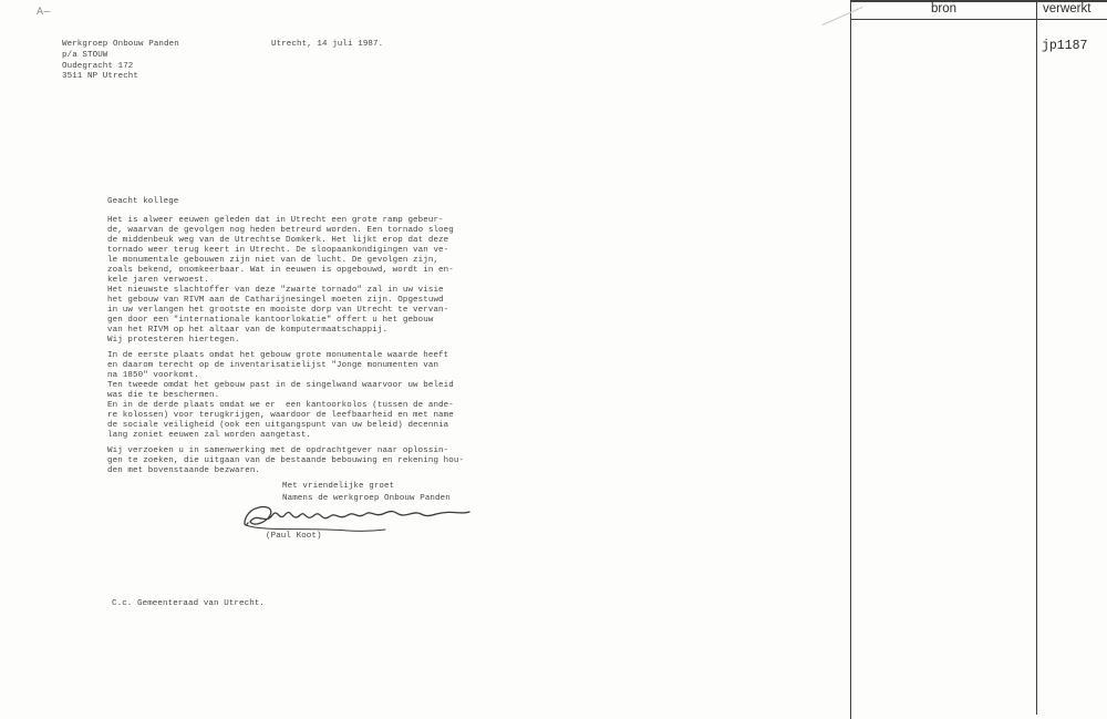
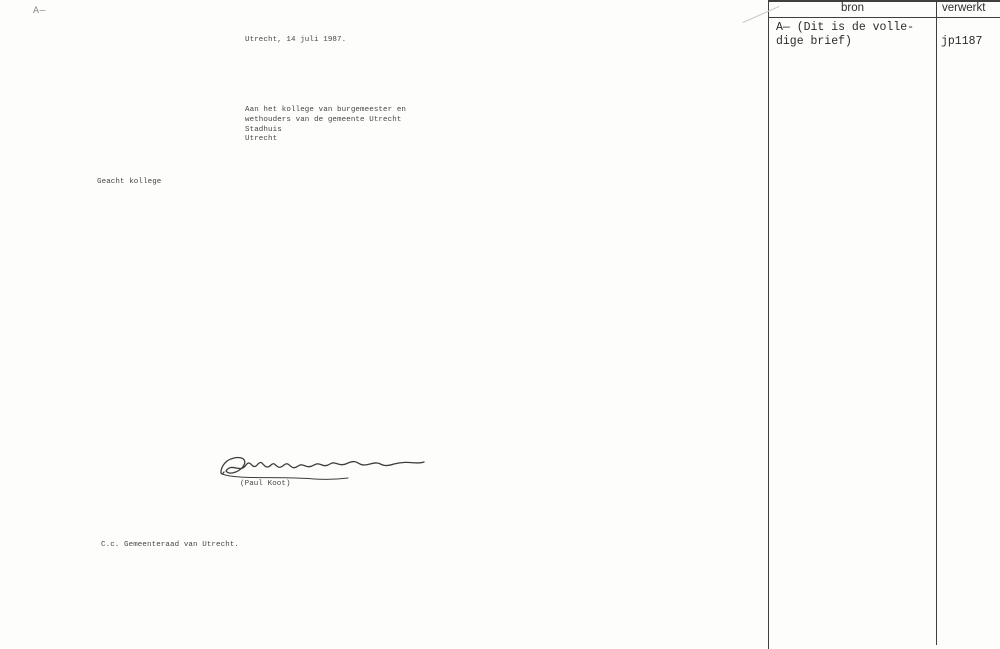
  A—
- Werkgroep Onbouw Panden
- p/a STOUW
- Oudegracht 172
- 3511 NP Utrecht
  Utrecht, 14 juli 1987.
+ Aan het kollege van burgemeester en
+ wethouders van de gemeente Utrecht
+ Stadhuis
+ Utrecht
  Geacht kollege
- Het is alweer eeuwen geleden dat in Utrecht een grote ramp gebeur-
- de, waarvan de gevolgen nog heden betreurd worden. Een tornado sloeg
- de middenbeuk weg van de Utrechtse Domkerk. Het lijkt erop dat deze
- tornado weer terug keert in Utrecht. De sloopaankondigingen van ve-
- le monumentale gebouwen zijn niet van de lucht. De gevolgen zijn,
- zoals bekend, onomkeerbaar. Wat in eeuwen is opgebouwd, wordt in en-
- kele jaren verwoest.
- Het nieuwste slachtoffer van deze "zwarte tornado" zal in uw visie
- het gebouw van RIVM aan de Catharijnesingel moeten zijn. Opgestuwd
- in uw verlangen het grootste en mooiste dorp van Utrecht te vervan-
- gen door een "internationale kantoorlokatie" offert u het gebouw
- van het RIVM op het altaar van de komputermaatschappij.
- Wij protesteren hiertegen.
- In de eerste plaats omdat het gebouw grote monumentale waarde heeft
- en daarom terecht op de inventarisatielijst "Jonge monumenten van
- na 1850" voorkomt.
- Ten tweede omdat het gebouw past in de singelwand waarvoor uw beleid
- was die te beschermen.
- En in de derde plaats omdat we er een kantoorkolos (tussen de ande-
- re kolossen) voor terugkrijgen, waardoor de leefbaarheid en met name
- de sociale veiligheid (ook een uitgangspunt van uw beleid) decennia
- lang zoniet eeuwen zal worden aangetast.
- Wij verzoeken u in samenwerking met de opdrachtgever naar oplossin-
- gen te zoeken, die uitgaan van de bestaande bebouwing en rekening hou-
- den met bovenstaande bezwaren.
- Met vriendelijke groet
- Namens de werkgroep Onbouw Panden
  (Paul Koot)
  C.c. Gemeenteraad van Utrecht.
  bron
  verwerkt
+ A— (Dit is de volle-
+ dige brief)
  jp1187
